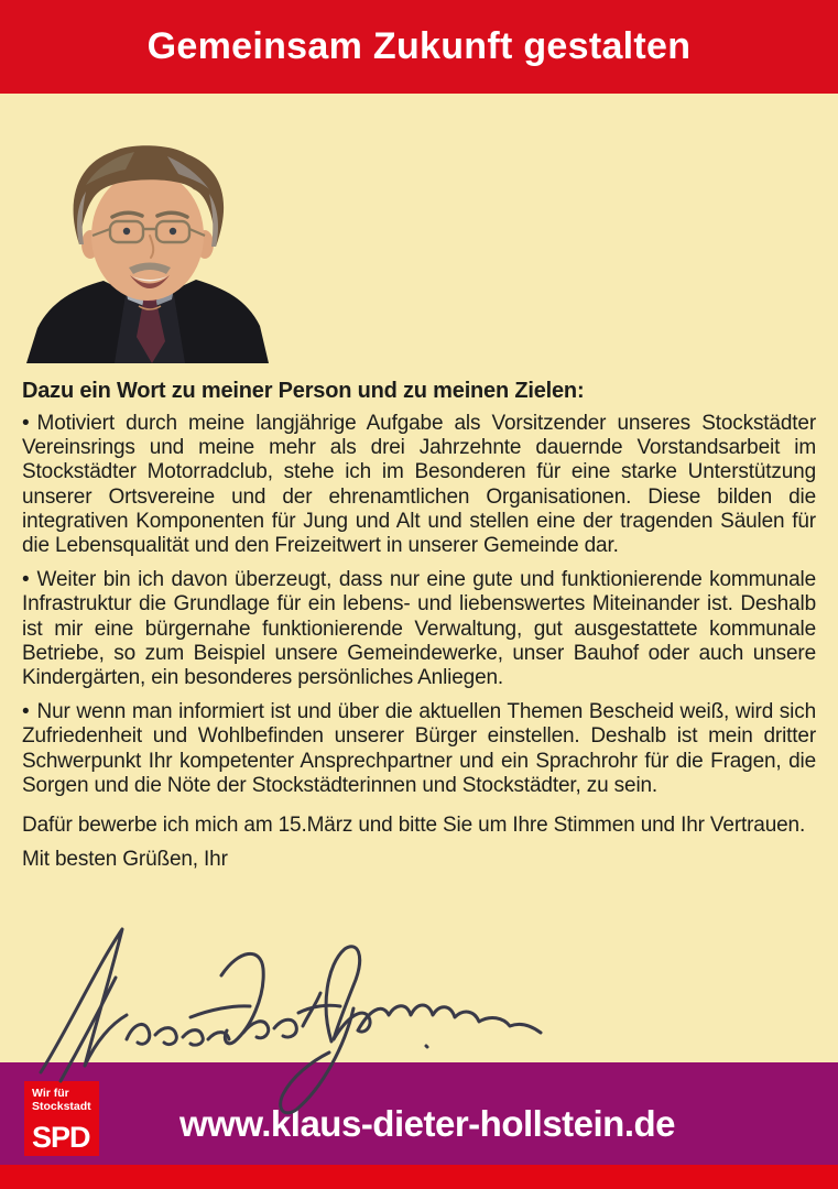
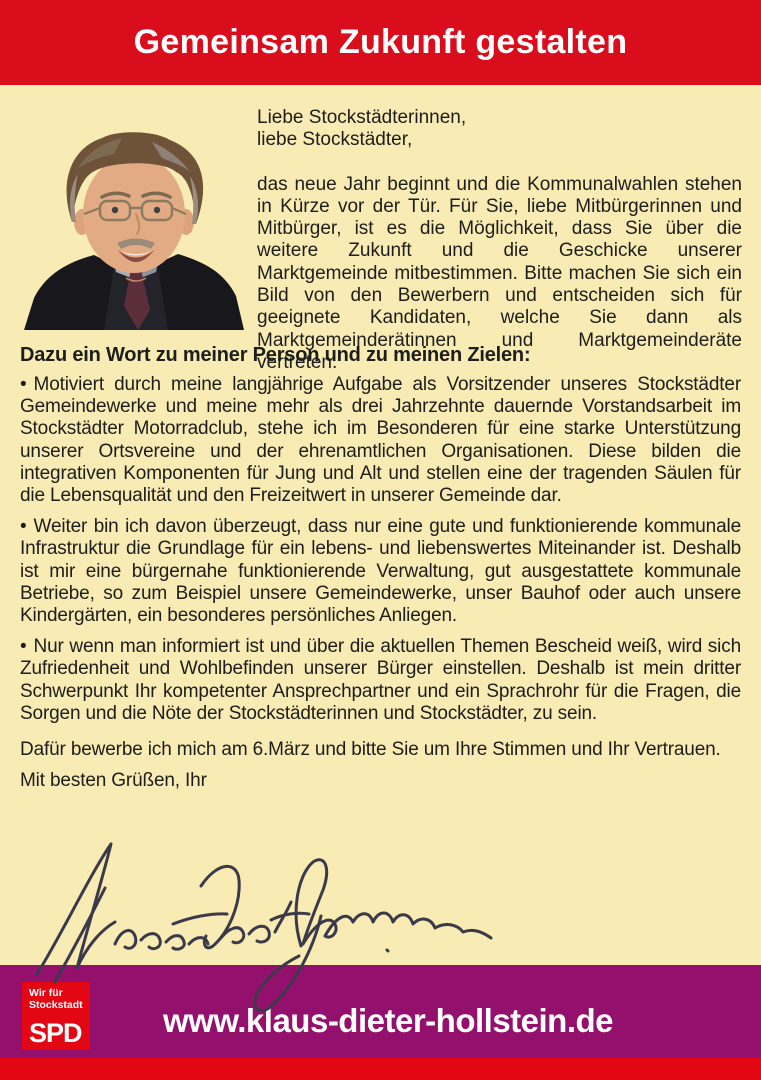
  Gemeinsam Zukunft gestalten
+ Liebe Stockstädterinnen,
+ liebe Stockstädter,
+ das neue Jahr beginnt und die Kommunalwahlen stehen in Kürze vor der Tür. Für Sie, liebe Mitbürgerinnen und Mitbürger, ist es die Möglichkeit, dass Sie über die weitere Zukunft und die Geschicke unserer Marktgemeinde mitbestimmen. Bitte machen Sie sich ein Bild von den Bewerbern und entscheiden sich für geeignete Kandidaten, welche Sie dann als Marktgemeinderätinnen und Marktgemeinderäte vertreten.
  Dazu ein Wort zu meiner Person und zu meinen Zielen:
- • Motiviert durch meine langjährige Aufgabe als Vorsitzender unseres Stockstädter Vereinsrings und meine mehr als drei Jahrzehnte dauernde Vorstandsarbeit im Stockstädter Motorradclub, stehe ich im Besonderen für eine starke Unterstützung unserer Ortsvereine und der ehrenamtlichen Organisationen. Diese bilden die integrativen Komponenten für Jung und Alt und stellen eine der tragenden Säulen für die Lebensqualität und den Freizeitwert in unserer Gemeinde dar.
+ • Motiviert durch meine langjährige Aufgabe als Vorsitzender unseres Stockstädter Gemeindewerke und meine mehr als drei Jahrzehnte dauernde Vorstandsarbeit im Stockstädter Motorradclub, stehe ich im Besonderen für eine starke Unterstützung unserer Ortsvereine und der ehrenamtlichen Organisationen. Diese bilden die integrativen Komponenten für Jung und Alt und stellen eine der tragenden Säulen für die Lebensqualität und den Freizeitwert in unserer Gemeinde dar.
  • Weiter bin ich davon überzeugt, dass nur eine gute und funktionierende kommunale Infrastruktur die Grundlage für ein lebens- und liebenswertes Miteinander ist. Deshalb ist mir eine bürgernahe funktionierende Verwaltung, gut ausgestattete kommunale Betriebe, so zum Beispiel unsere Gemeindewerke, unser Bauhof oder auch unsere Kindergärten, ein besonderes persönliches Anliegen.
  • Nur wenn man informiert ist und über die aktuellen Themen Bescheid weiß, wird sich Zufriedenheit und Wohlbefinden unserer Bürger einstellen. Deshalb ist mein dritter Schwerpunkt Ihr kompetenter Ansprechpartner und ein Sprachrohr für die Fragen, die Sorgen und die Nöte der Stockstädterinnen und Stockstädter, zu sein.
- Dafür bewerbe ich mich am 15.März und bitte Sie um Ihre Stimmen und Ihr Vertrauen.
+ Dafür bewerbe ich mich am 6.März und bitte Sie um Ihre Stimmen und Ihr Vertrauen.
  Mit besten Grüßen, Ihr
  Wir für
  Stockstadt
  SPD
  www.klaus-dieter-hollstein.de
